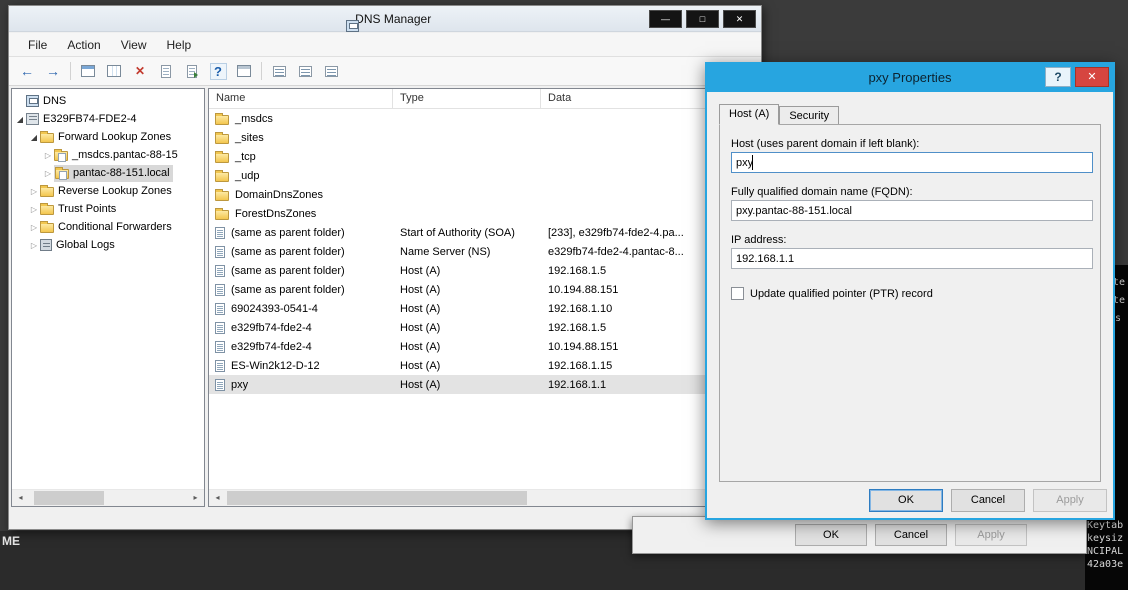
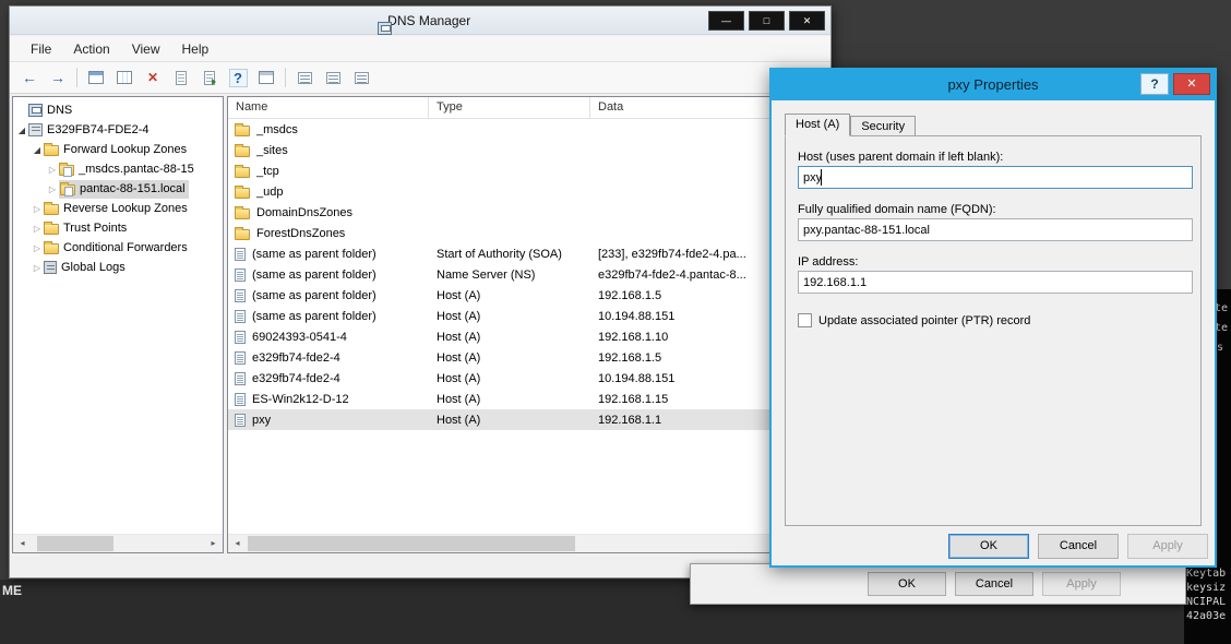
  ME
  DNS Manager
  —
  □
  ✕
  File
  Action
  View
  Help
  ←
  →
  ✕
  ?
  DNS
  E329FB74-FDE2-4
  Forward Lookup Zones
  _msdcs.pantac-88-15
  pantac-88-151.local
  Reverse Lookup Zones
  Trust Points
  Conditional Forwarders
  Global Logs
  Name
  Type
  Data
  _msdcs
  _sites
  _tcp
  _udp
  DomainDnsZones
  ForestDnsZones
  (same as parent folder)
  Start of Authority (SOA)
  [233], e329fb74-fde2-4.pa...
  (same as parent folder)
  Name Server (NS)
  e329fb74-fde2-4.pantac-8...
  (same as parent folder)
  Host (A)
  192.168.1.5
  (same as parent folder)
  Host (A)
  10.194.88.151
  69024393-0541-4
  Host (A)
  192.168.1.10
  e329fb74-fde2-4
  Host (A)
  192.168.1.5
  e329fb74-fde2-4
  Host (A)
  10.194.88.151
  ES-Win2k12-D-12
  Host (A)
  192.168.1.15
  pxy
  Host (A)
  192.168.1.1
  OK
  Cancel
  Apply
  te
  s
  Keytab
  keysiz
  NCIPAL
  42a03e
  pxy Properties
  ?
  ✕
  Host (A)
  Security
  Host (uses parent domain if left blank):
  pxy
  Fully qualified domain name (FQDN):
  pxy.pantac-88-151.local
  IP address:
  192.168.1.1
- Update qualified pointer (PTR) record
+ Update associated pointer (PTR) record
  OK
  Cancel
  Apply
